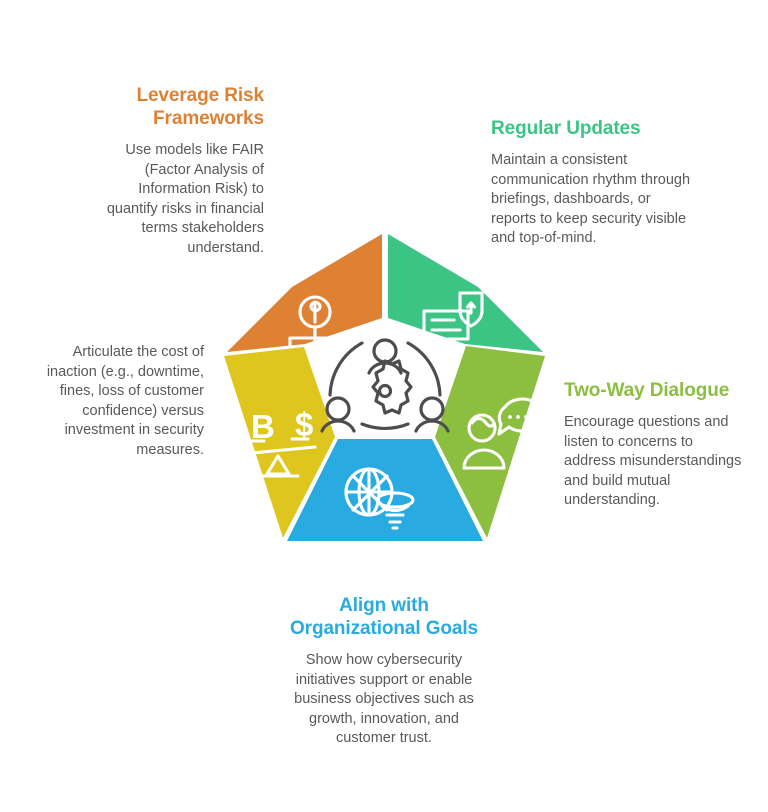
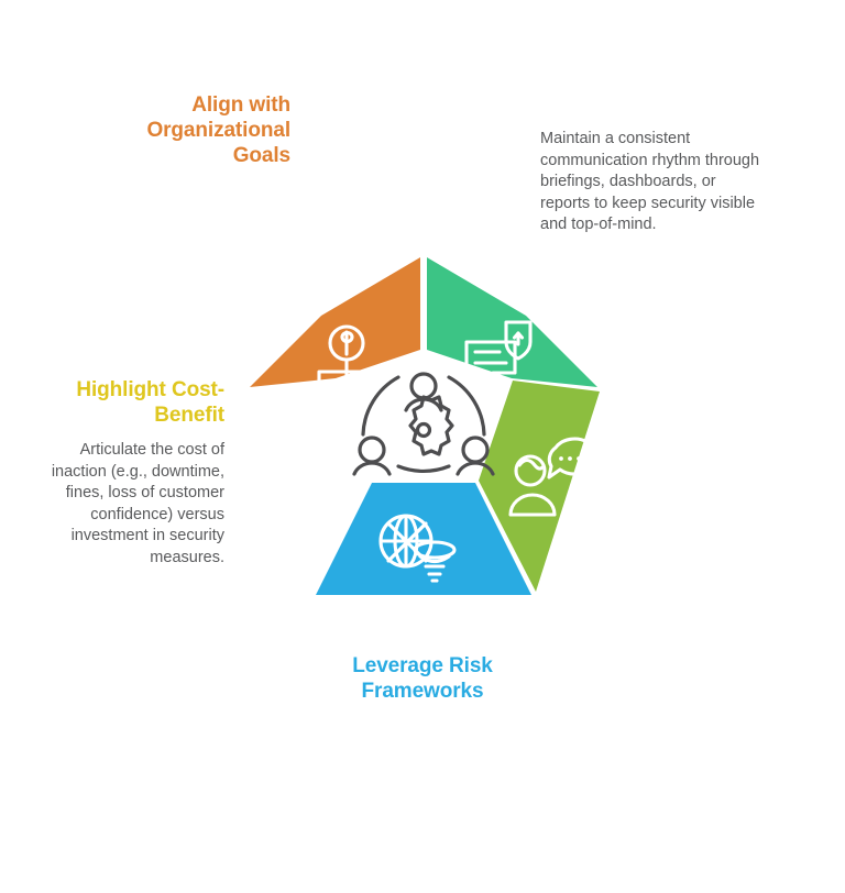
- Leverage Risk Frameworks
+ Align with Organizational Goals
- Use models like FAIR (Factor Analysis of Information Risk) to quantify risks in financial terms stakeholders understand.
- Regular Updates
  Maintain a consistent communication rhythm through briefings, dashboards, or reports to keep security visible and top-of-mind.
+ Highlight Cost-Benefit
  Articulate the cost of inaction (e.g., downtime, fines, loss of customer confidence) versus investment in security measures.
- Two-Way Dialogue
- Encourage questions and listen to concerns to address misunderstandings and build mutual understanding.
- Align with Organizational Goals
+ Leverage Risk Frameworks
- Show how cybersecurity initiatives support or enable business objectives such as growth, innovation, and customer trust.
- B
- $
